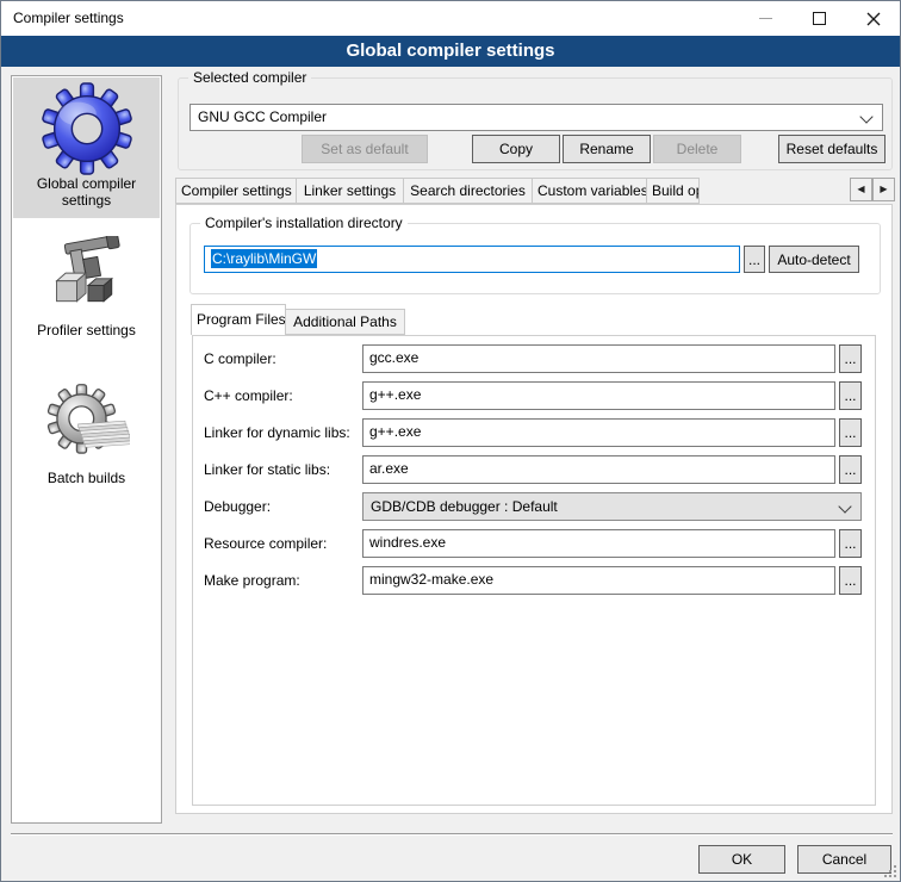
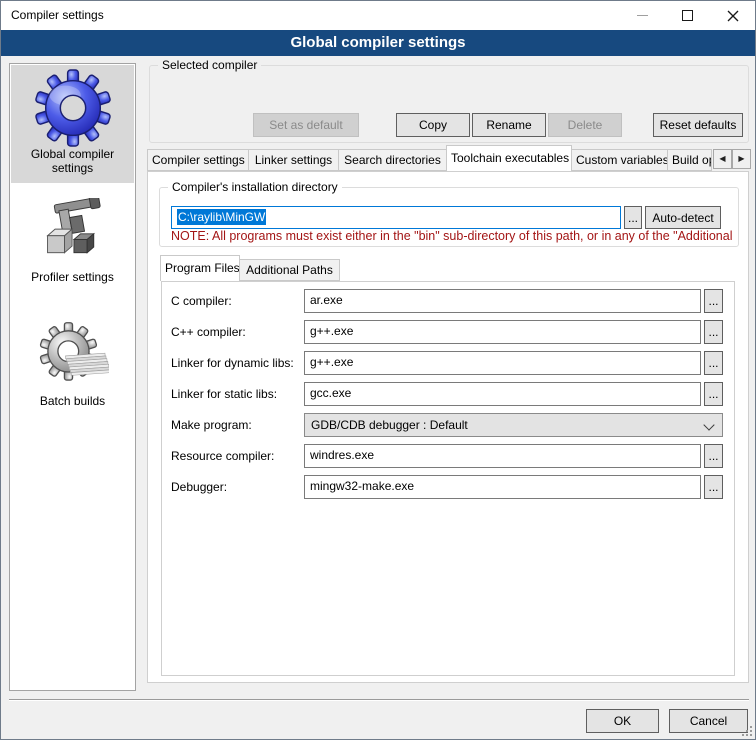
  Compiler settings
  Global compiler settings
  Global compiler settings
  Profiler settings
  Batch builds
  Selected compiler
- GNU GCC Compiler
  Set as default
  Copy
  Rename
  Delete
  Reset defaults
  Compiler settings
  Linker settings
  Search directories
+ Toolchain executables
  Custom variables
  ◀
  ▶
  Compiler's installation directory
  C:\raylib\MinGW
  ...
  Auto-detect
+ NOTE: All programs must exist either in the "bin" sub-directory of this path, or in any of the "Additional
  Program Files
  Additional Paths
  C compiler:
- gcc.exe
+ ar.exe
  ...
  C++ compiler:
  g++.exe
  ...
  Linker for dynamic libs:
  g++.exe
  ...
  Linker for static libs:
- ar.exe
+ gcc.exe
  ...
- Debugger:
+ Make program:
  GDB/CDB debugger : Default
  Resource compiler:
  windres.exe
  ...
- Make program:
+ Debugger:
  mingw32-make.exe
  ...
  OK
  Cancel
